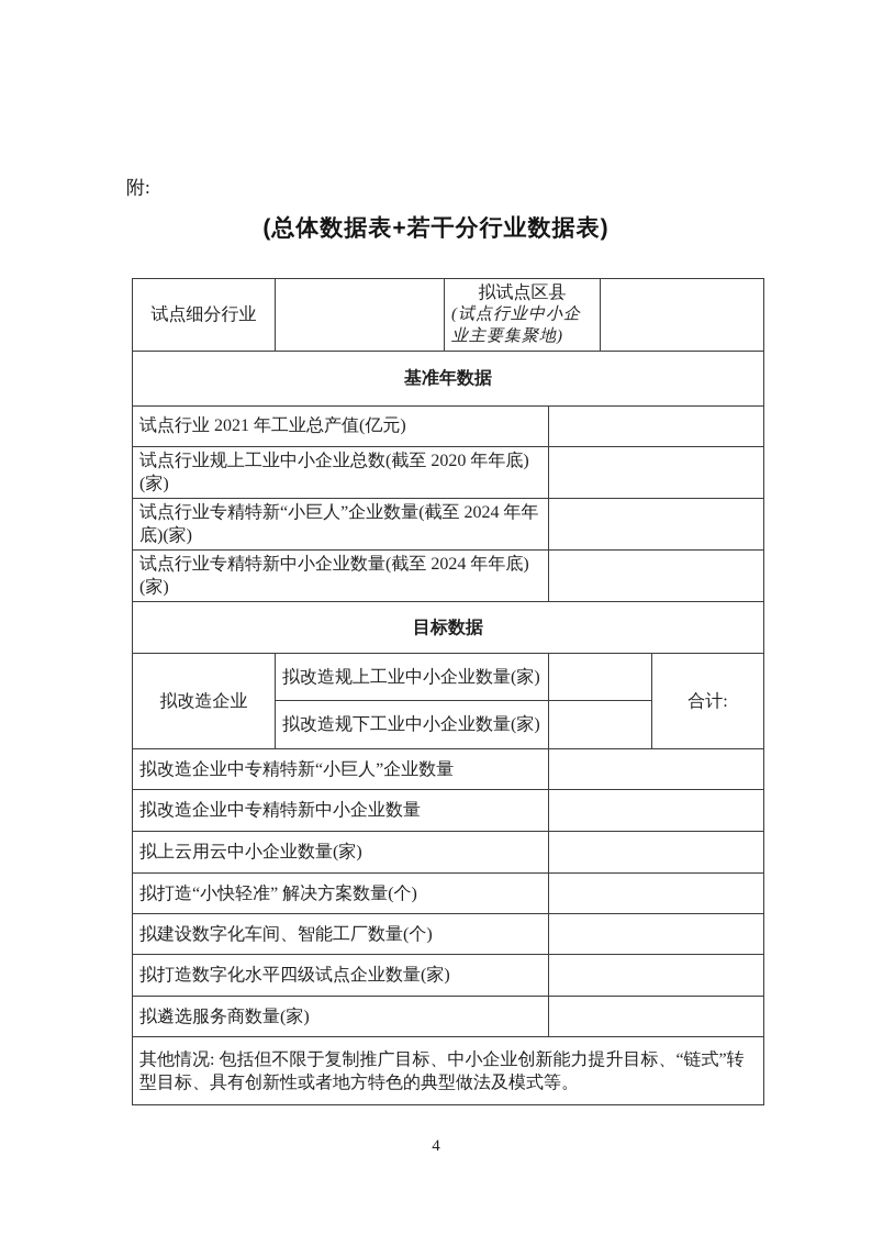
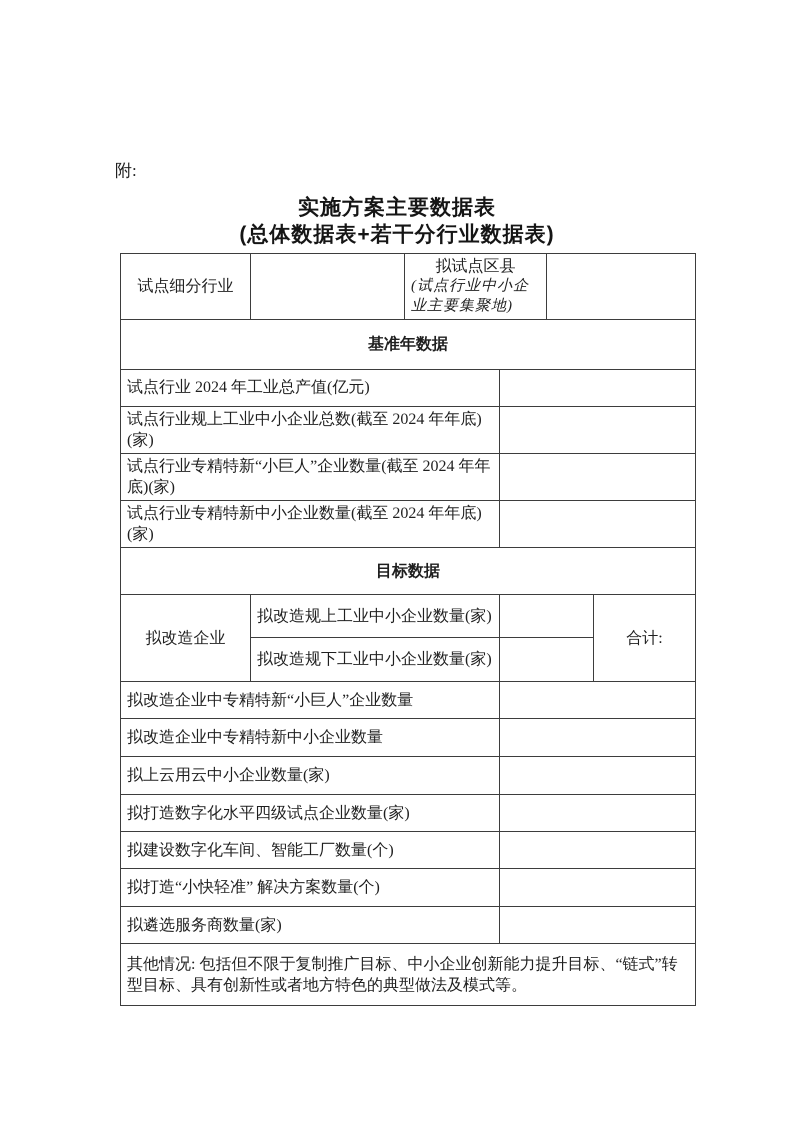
  附:
+ 实施方案主要数据表
  (总体数据表+若干分行业数据表)
  试点细分行业		拟试点区县 (试点行业中小企业主要集聚地)
  基准年数据
- 试点行业 2021 年工业总产值(亿元)
+ 试点行业 2024 年工业总产值(亿元)
- 试点行业规上工业中小企业总数(截至 2020 年年底)(家)
+ 试点行业规上工业中小企业总数(截至 2024 年年底)(家)
  试点行业专精特新“小巨人”企业数量(截至 2024 年年底)(家)
  试点行业专精特新中小企业数量(截至 2024 年年底)(家)
  目标数据
  拟改造企业	拟改造规上工业中小企业数量(家)		合计:
  拟改造规下工业中小企业数量(家)
  拟改造企业中专精特新“小巨人”企业数量
  拟改造企业中专精特新中小企业数量
  拟上云用云中小企业数量(家)
- 拟打造“小快轻准” 解决方案数量(个)
+ 拟打造数字化水平四级试点企业数量(家)
  拟建设数字化车间、智能工厂数量(个)
- 拟打造数字化水平四级试点企业数量(家)
+ 拟打造“小快轻准” 解决方案数量(个)
  拟遴选服务商数量(家)
  其他情况: 包括但不限于复制推广目标、中小企业创新能力提升目标、“链式”转型目标、具有创新性或者地方特色的典型做法及模式等。
- 4
